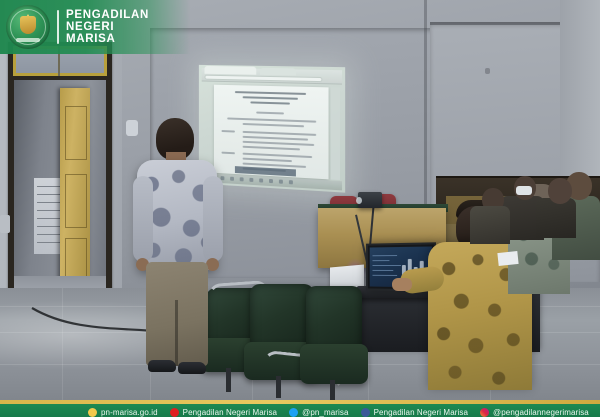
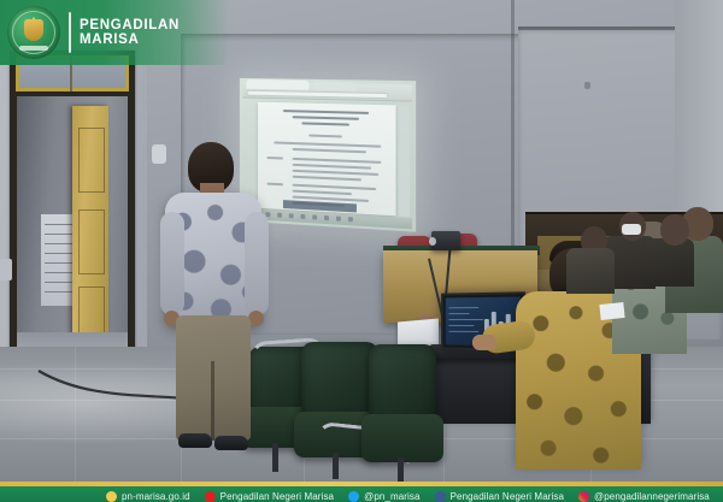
  PENGADILAN
- NEGERI
  MARISA
  pn-marisa.go.id
  Pengadilan Negeri Marisa
  @pn_marisa
  Pengadilan Negeri Marisa
  @pengadilannegerimarisa
